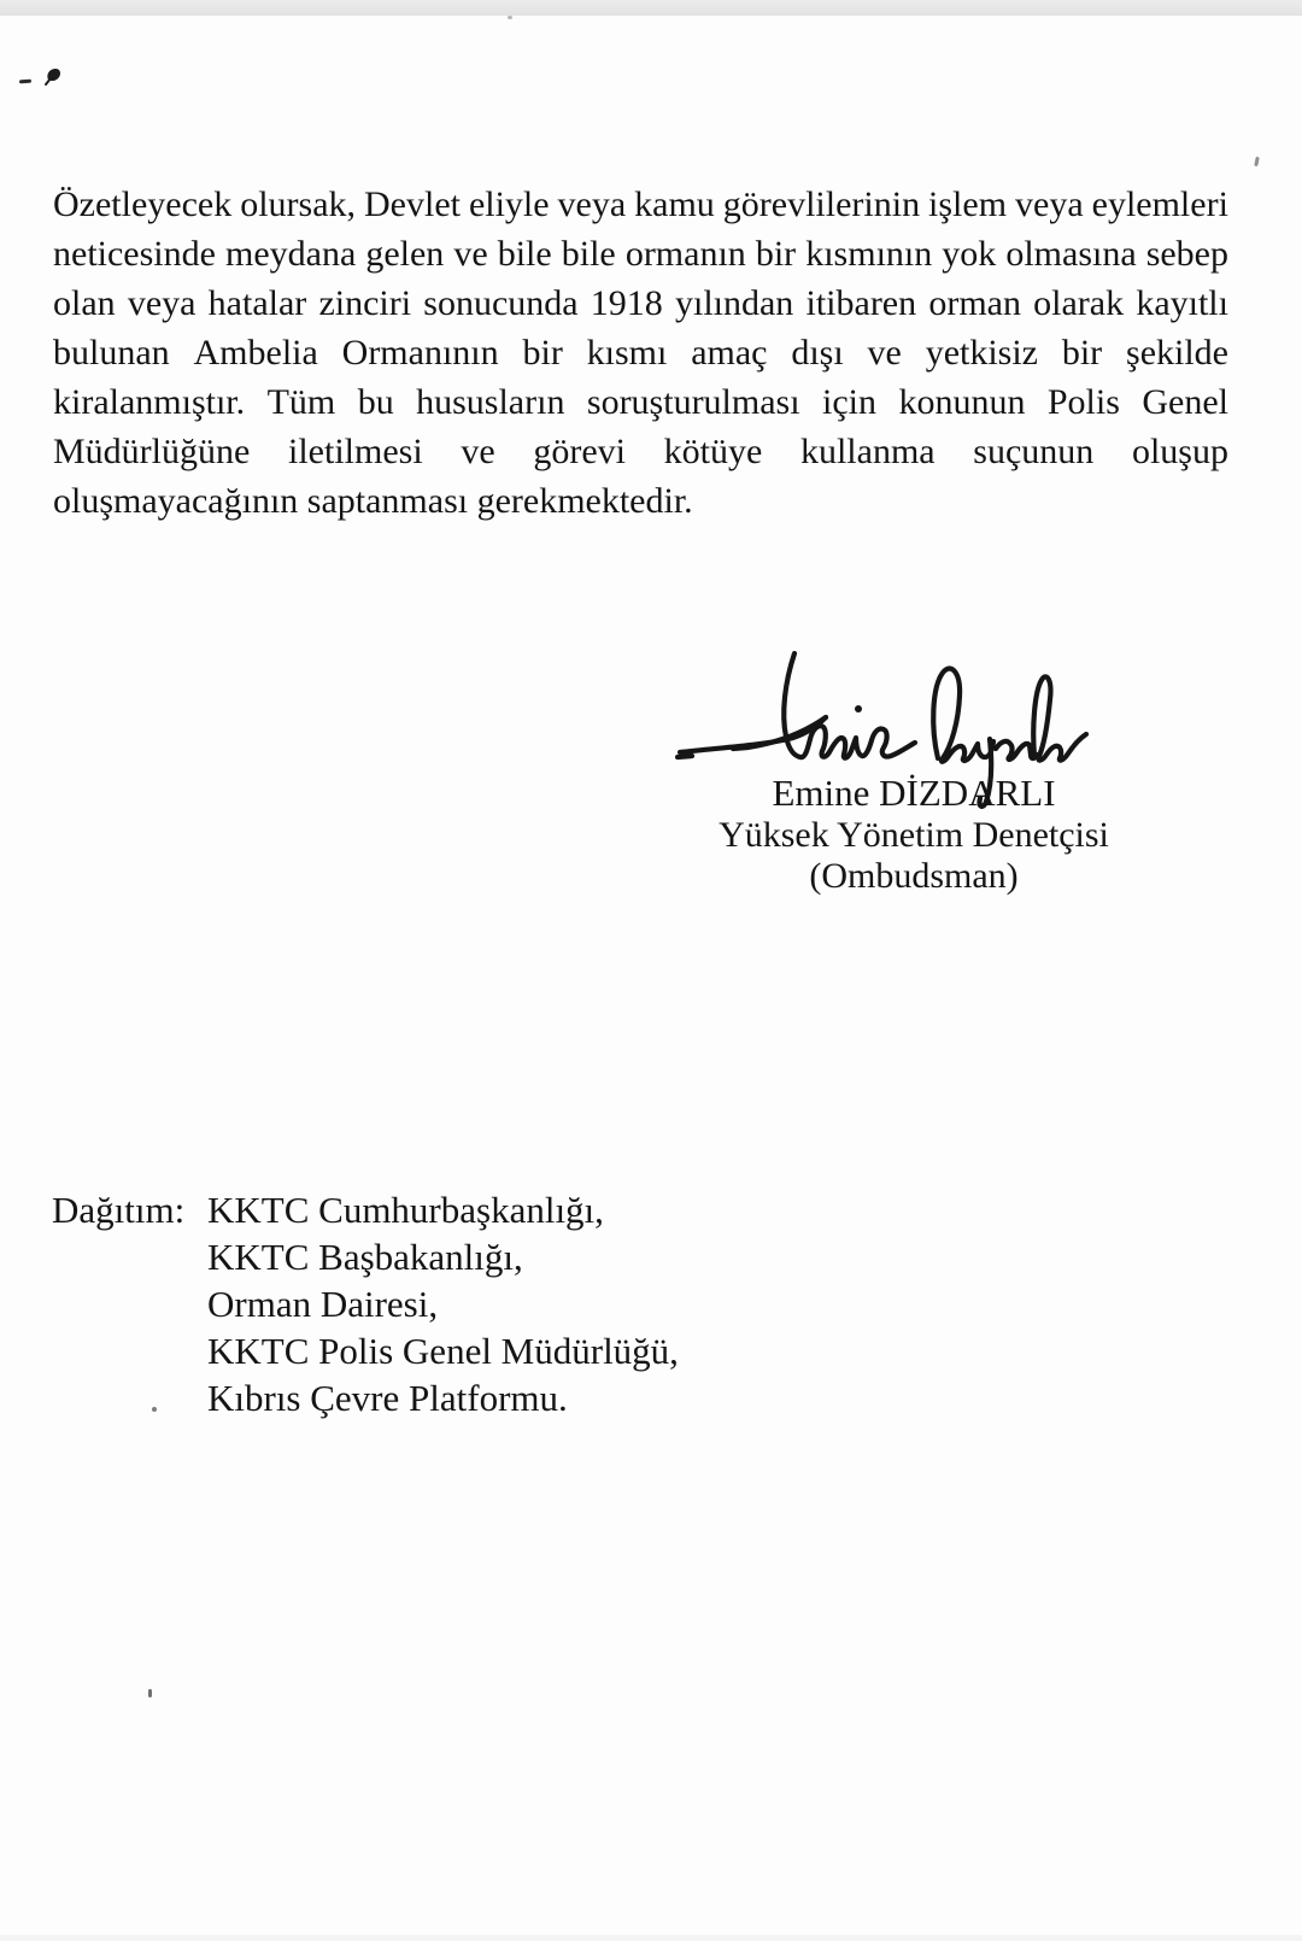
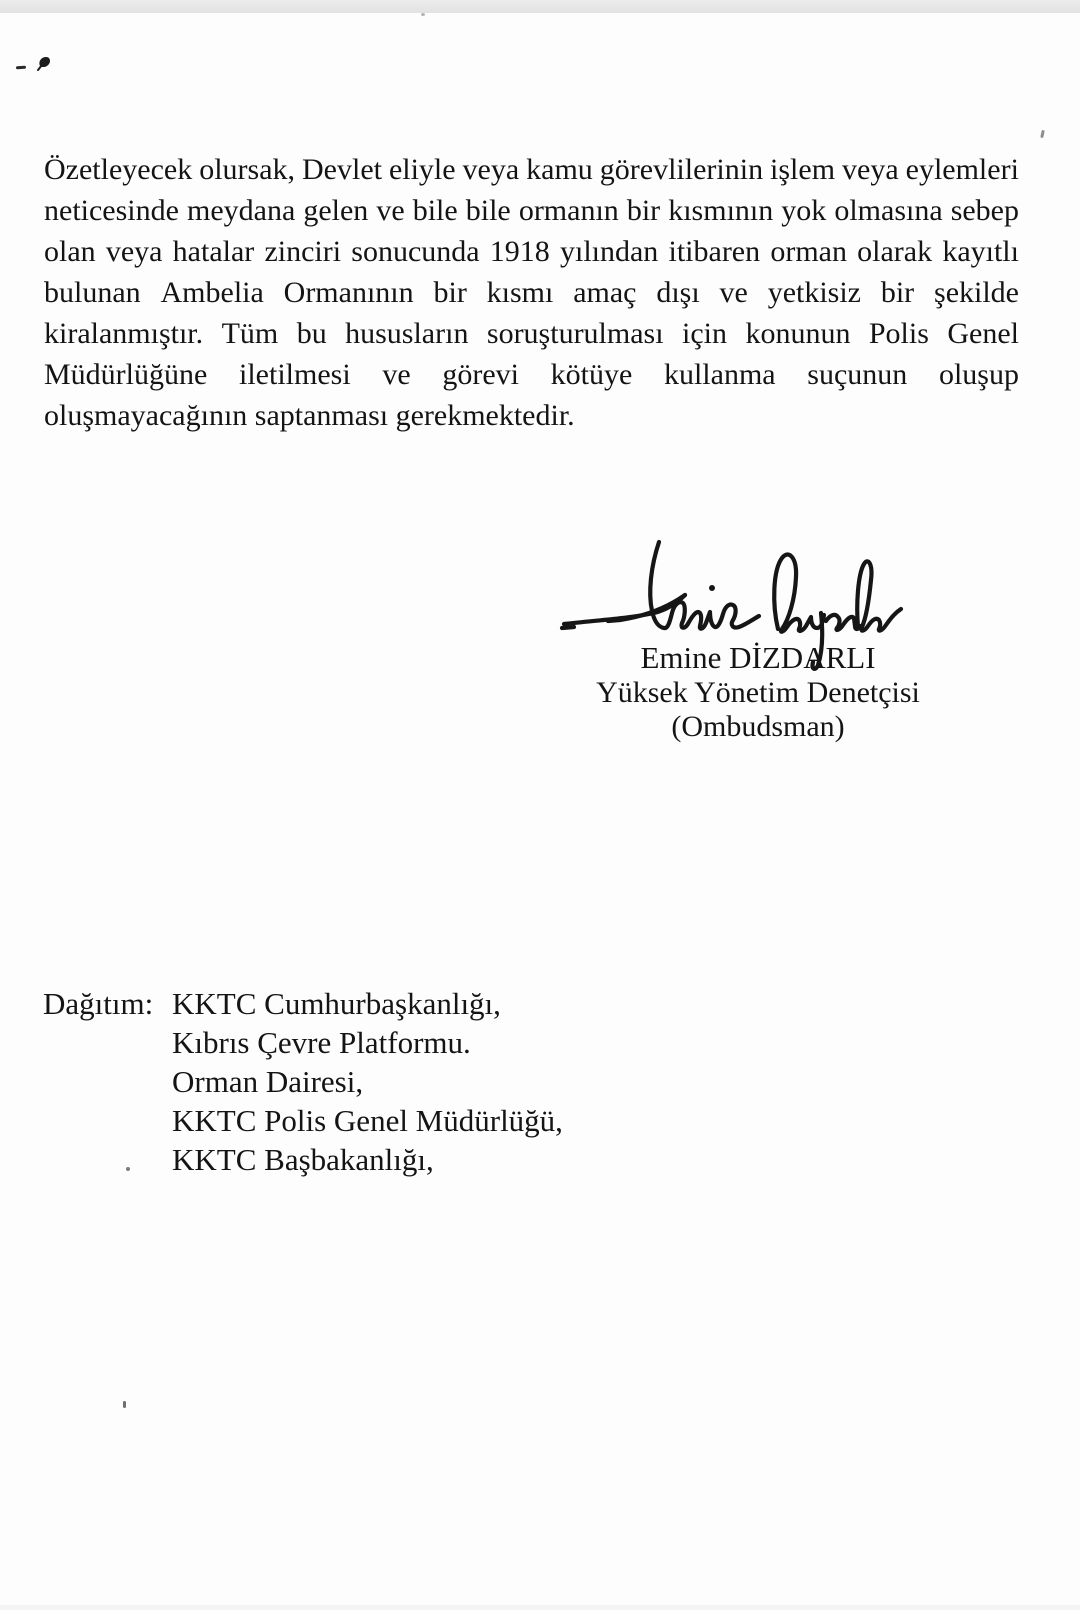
  Özetleyecek
  olursak,
  Devlet
  eliyle
  veya
  kamu
  görevlilerinin
  işlem
  veya
  eylemleri
  neticesinde
  meydana
  gelen
  ve
  bile
  bile
  ormanın
  bir
  kısmının
  yok
  olmasına
  sebep
  olan
  veya
  hatalar
  zinciri
  sonucunda
  1918
  yılından
  itibaren
  orman
  olarak
  kayıtlı
  bulunan
  Ambelia
  Ormanının
  bir
  kısmı
  amaç
  dışı
  ve
  yetkisiz
  bir
  şekilde
  kiralanmıştır.
  Tüm
  bu
  hususların
  soruşturulması
  için
  konunun
  Polis
  Genel
  Müdürlüğüne
  iletilmesi
  ve
  görevi
  kötüye
  kullanma
  suçunun
  oluşup
  oluşmayacağının saptanması gerekmektedir.
  Emine DİZDARLI
  Yüksek Yönetim Denetçisi
  (Ombudsman)
  Dağıtım:
  KKTC Cumhurbaşkanlığı,
- KKTC Başbakanlığı,
+ Kıbrıs Çevre Platformu.
  Orman Dairesi,
  KKTC Polis Genel Müdürlüğü,
- Kıbrıs Çevre Platformu.
+ KKTC Başbakanlığı,
